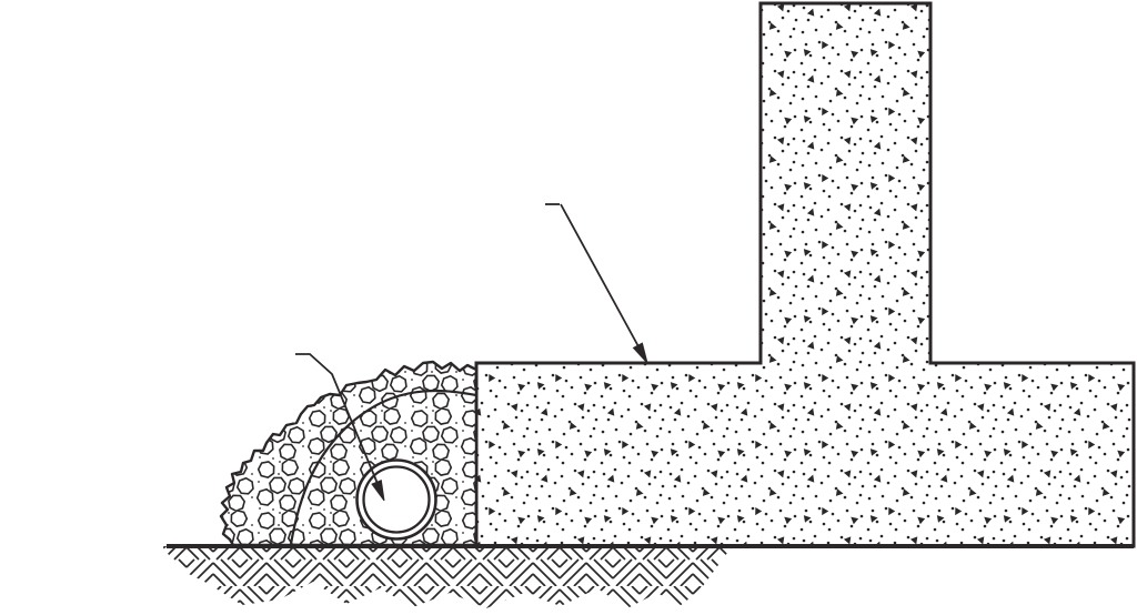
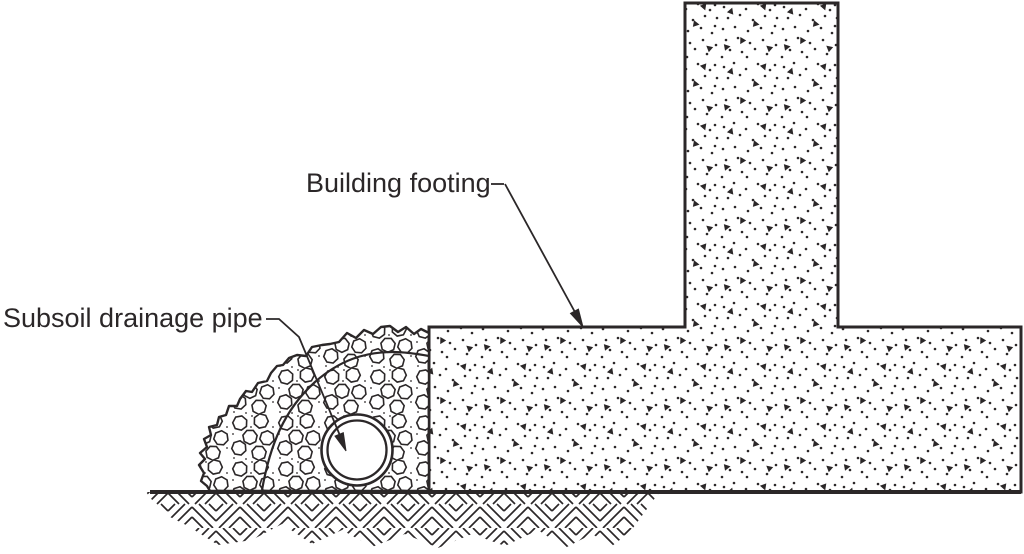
+ Building footing
+ Subsoil drainage pipe
